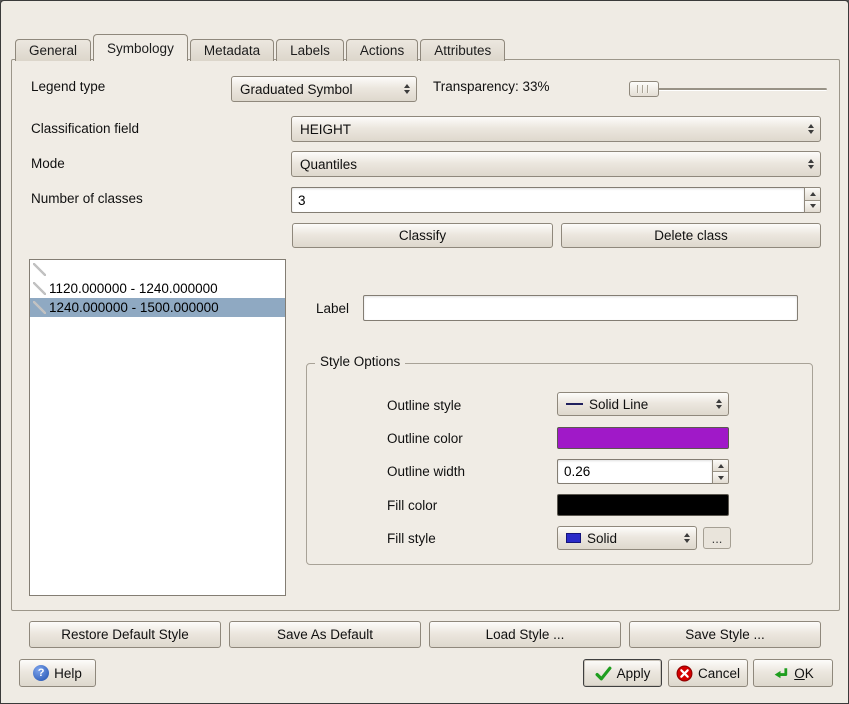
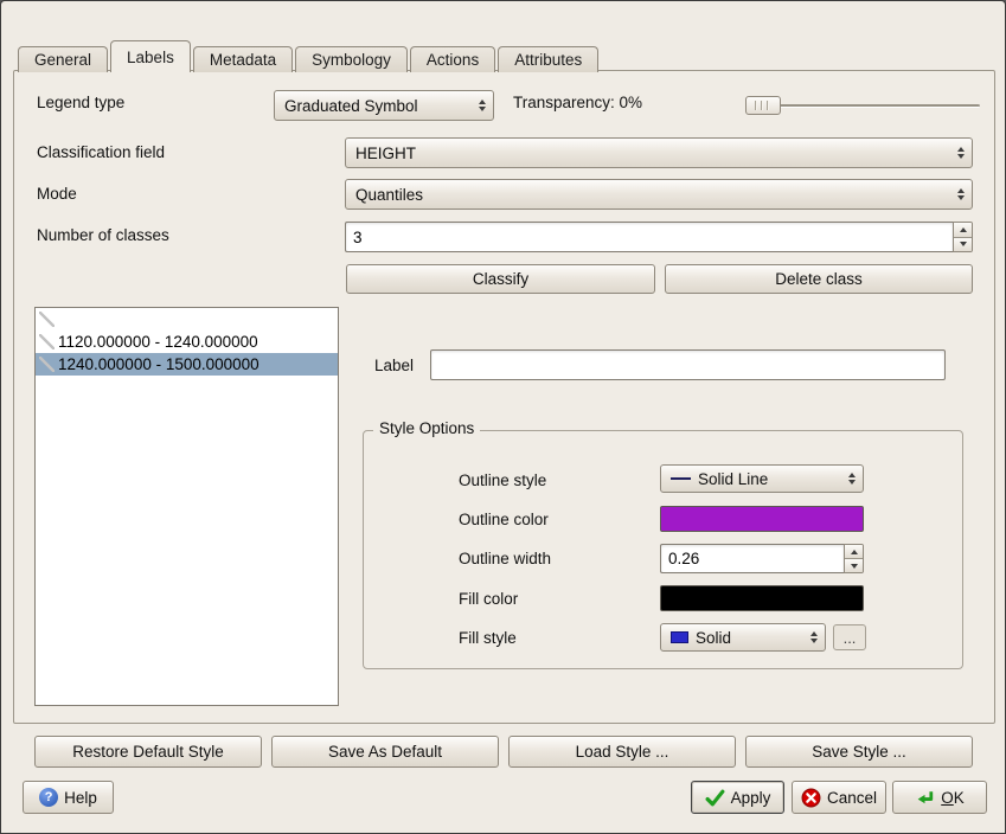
  General
- Symbology
+ Labels
  Metadata
- Labels
+ Symbology
  Actions
  Attributes
  Legend type
  Graduated Symbol
- Transparency: 33%
+ Transparency: 0%
  Classification field
  HEIGHT
  Mode
  Quantiles
  Number of classes
  3
  Classify
  Delete class
  1120.000000 - 1240.000000
  1240.000000 - 1500.000000
  Label
  Style Options
  Outline style
  Solid Line
  Outline color
  Outline width
  0.26
  Fill color
  Fill style
  Solid
  ...
  Restore Default Style
  Save As Default
  Load Style ...
  Save Style ...
  ?
  Help
  Apply
  Cancel
  OK
